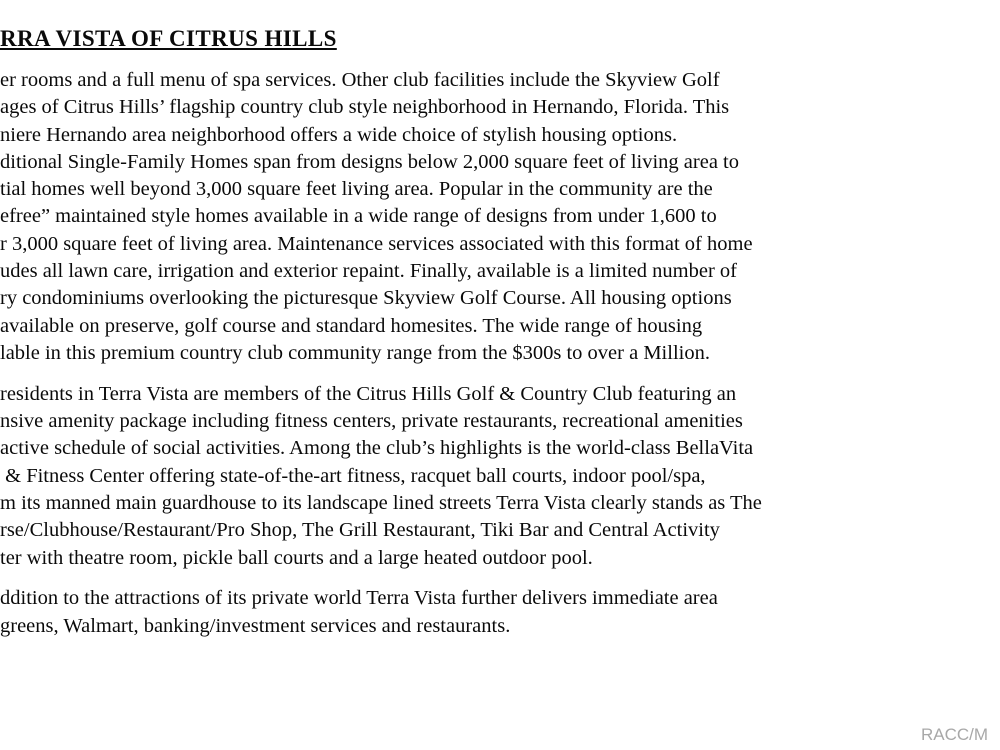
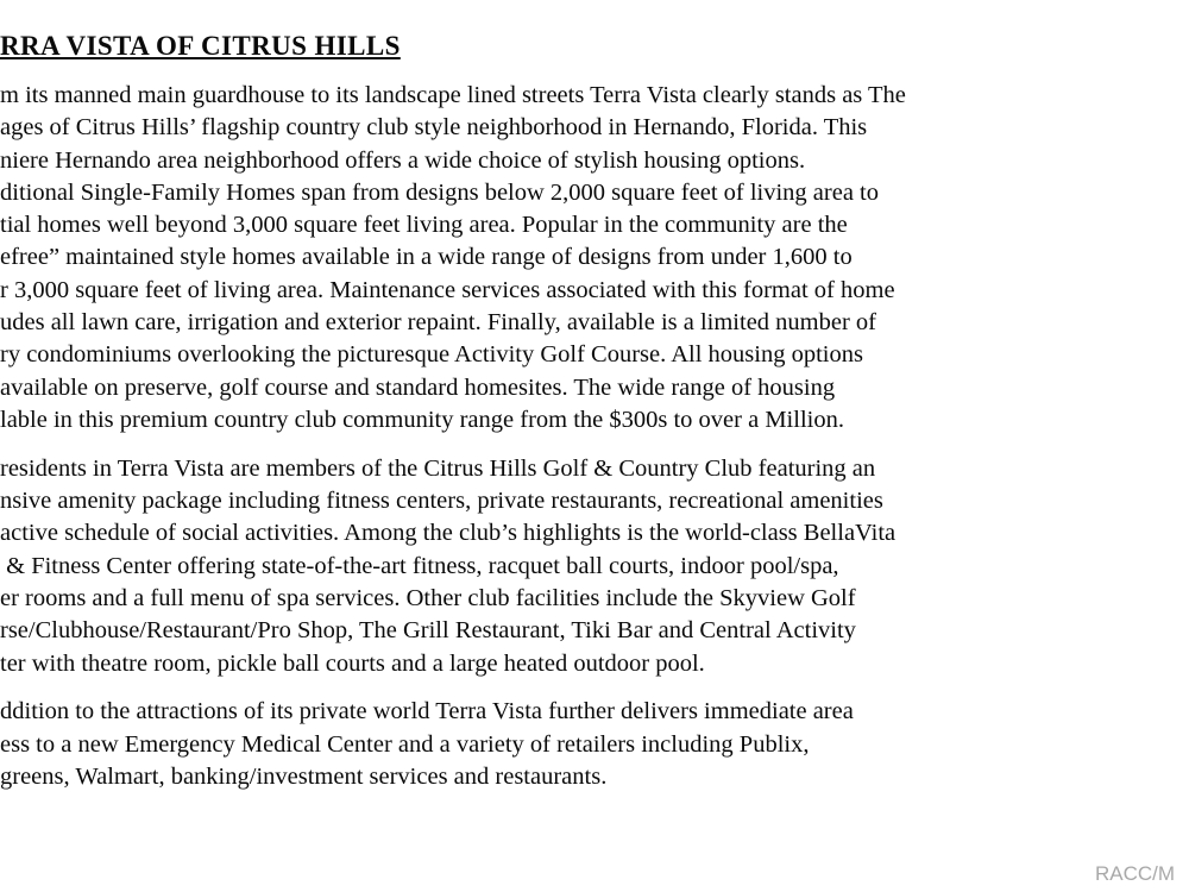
  RRA VISTA OF CITRUS HILLS
- er rooms and a full menu of spa services. Other club facilities include the Skyview Golf
+ m its manned main guardhouse to its landscape lined streets Terra Vista clearly stands as The
  ages of Citrus Hills’ flagship country club style neighborhood in Hernando, Florida. This
  niere Hernando area neighborhood offers a wide choice of stylish housing options.
  ditional Single-Family Homes span from designs below 2,000 square feet of living area to
  tial homes well beyond 3,000 square feet living area. Popular in the community are the
  efree” maintained style homes available in a wide range of designs from under 1,600 to
  r 3,000 square feet of living area. Maintenance services associated with this format of home
  udes all lawn care, irrigation and exterior repaint. Finally, available is a limited number of
- ry condominiums overlooking the picturesque Skyview Golf Course. All housing options
+ ry condominiums overlooking the picturesque Activity Golf Course. All housing options
  available on preserve, golf course and standard homesites. The wide range of housing
  lable in this premium country club community range from the $300s to over a Million.
  residents in Terra Vista are members of the Citrus Hills Golf & Country Club featuring an
  nsive amenity package including fitness centers, private restaurants, recreational amenities
  active schedule of social activities. Among the club’s highlights is the world-class BellaVita
  & Fitness Center offering state-of-the-art fitness, racquet ball courts, indoor pool/spa,
- m its manned main guardhouse to its landscape lined streets Terra Vista clearly stands as The
+ er rooms and a full menu of spa services. Other club facilities include the Skyview Golf
  rse/Clubhouse/Restaurant/Pro Shop, The Grill Restaurant, Tiki Bar and Central Activity
  ter with theatre room, pickle ball courts and a large heated outdoor pool.
  ddition to the attractions of its private world Terra Vista further delivers immediate area
+ ess to a new Emergency Medical Center and a variety of retailers including Publix,
  greens, Walmart, banking/investment services and restaurants.
  RACC/M
